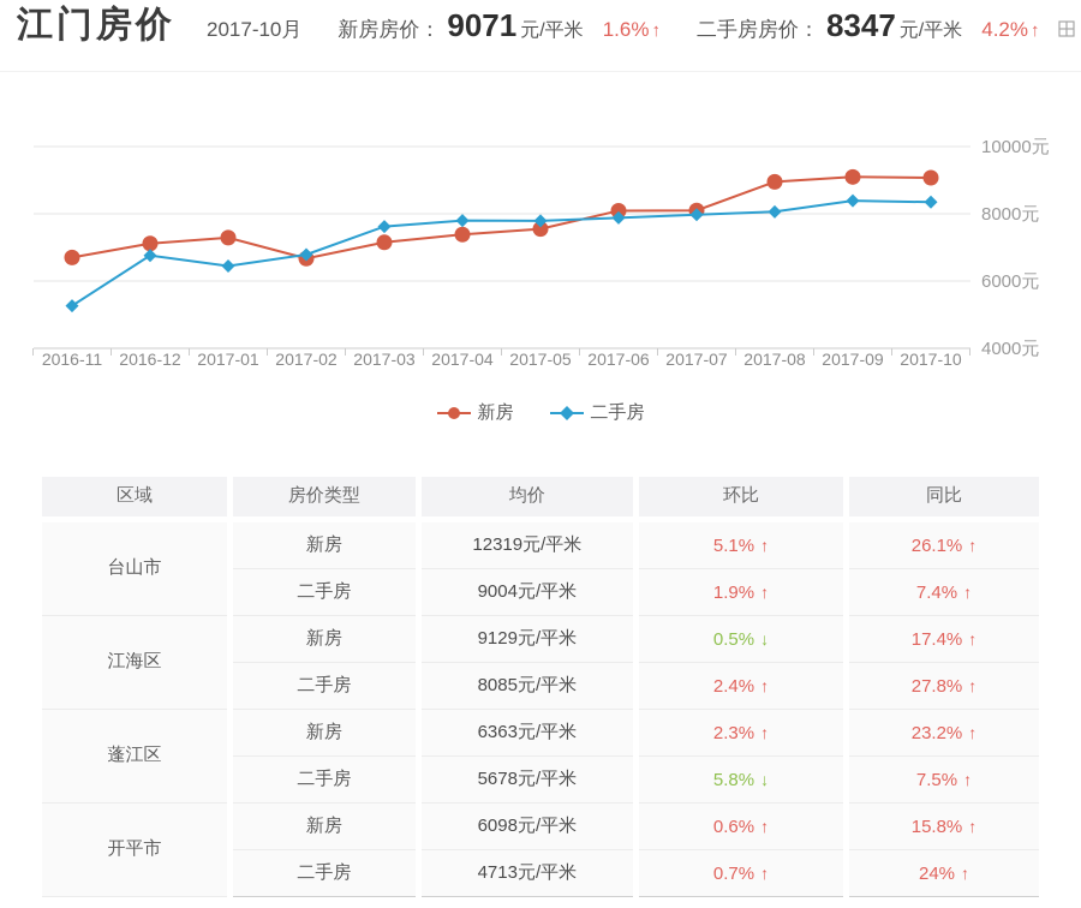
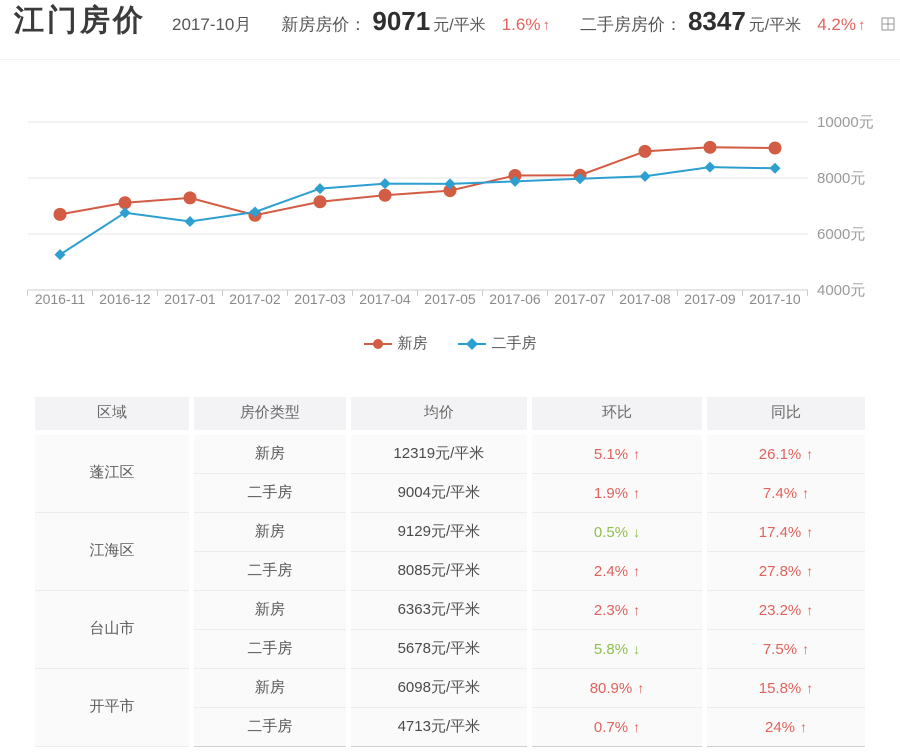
  江门房价
  2017-10月
  新房房价：
  9071
  元/平米
  1.6%
  ↑
  二手房房价：
  8347
  元/平米
  4.2%
  ↑
  10000元
  8000元
  6000元
  4000元
  2016-11
  2016-12
  2017-01
  2017-02
  2017-03
  2017-04
  2017-05
  2017-06
  2017-07
  2017-08
  2017-09
  2017-10
  新房
  二手房
  区域	房价类型	均价	环比	同比
- 台山市	新房	12319元/平米	5.1% ↑	26.1% ↑
+ 蓬江区	新房	12319元/平米	5.1% ↑	26.1% ↑
  二手房	9004元/平米	1.9% ↑	7.4% ↑
  江海区	新房	9129元/平米	0.5% ↓	17.4% ↑
  二手房	8085元/平米	2.4% ↑	27.8% ↑
- 蓬江区	新房	6363元/平米	2.3% ↑	23.2% ↑
+ 台山市	新房	6363元/平米	2.3% ↑	23.2% ↑
  二手房	5678元/平米	5.8% ↓	7.5% ↑
- 开平市	新房	6098元/平米	0.6% ↑	15.8% ↑
+ 开平市	新房	6098元/平米	80.9% ↑	15.8% ↑
  二手房	4713元/平米	0.7% ↑	24% ↑
